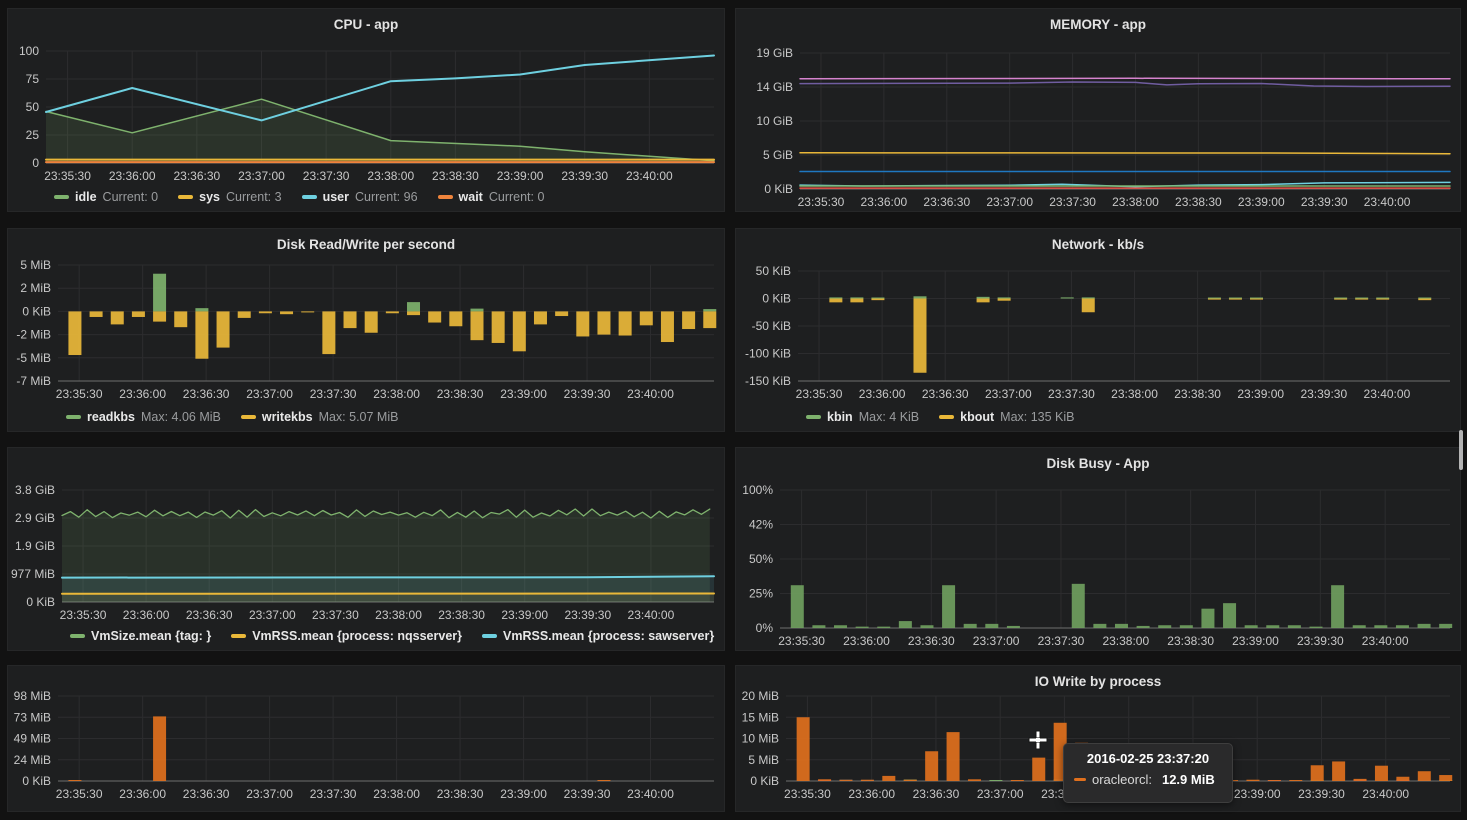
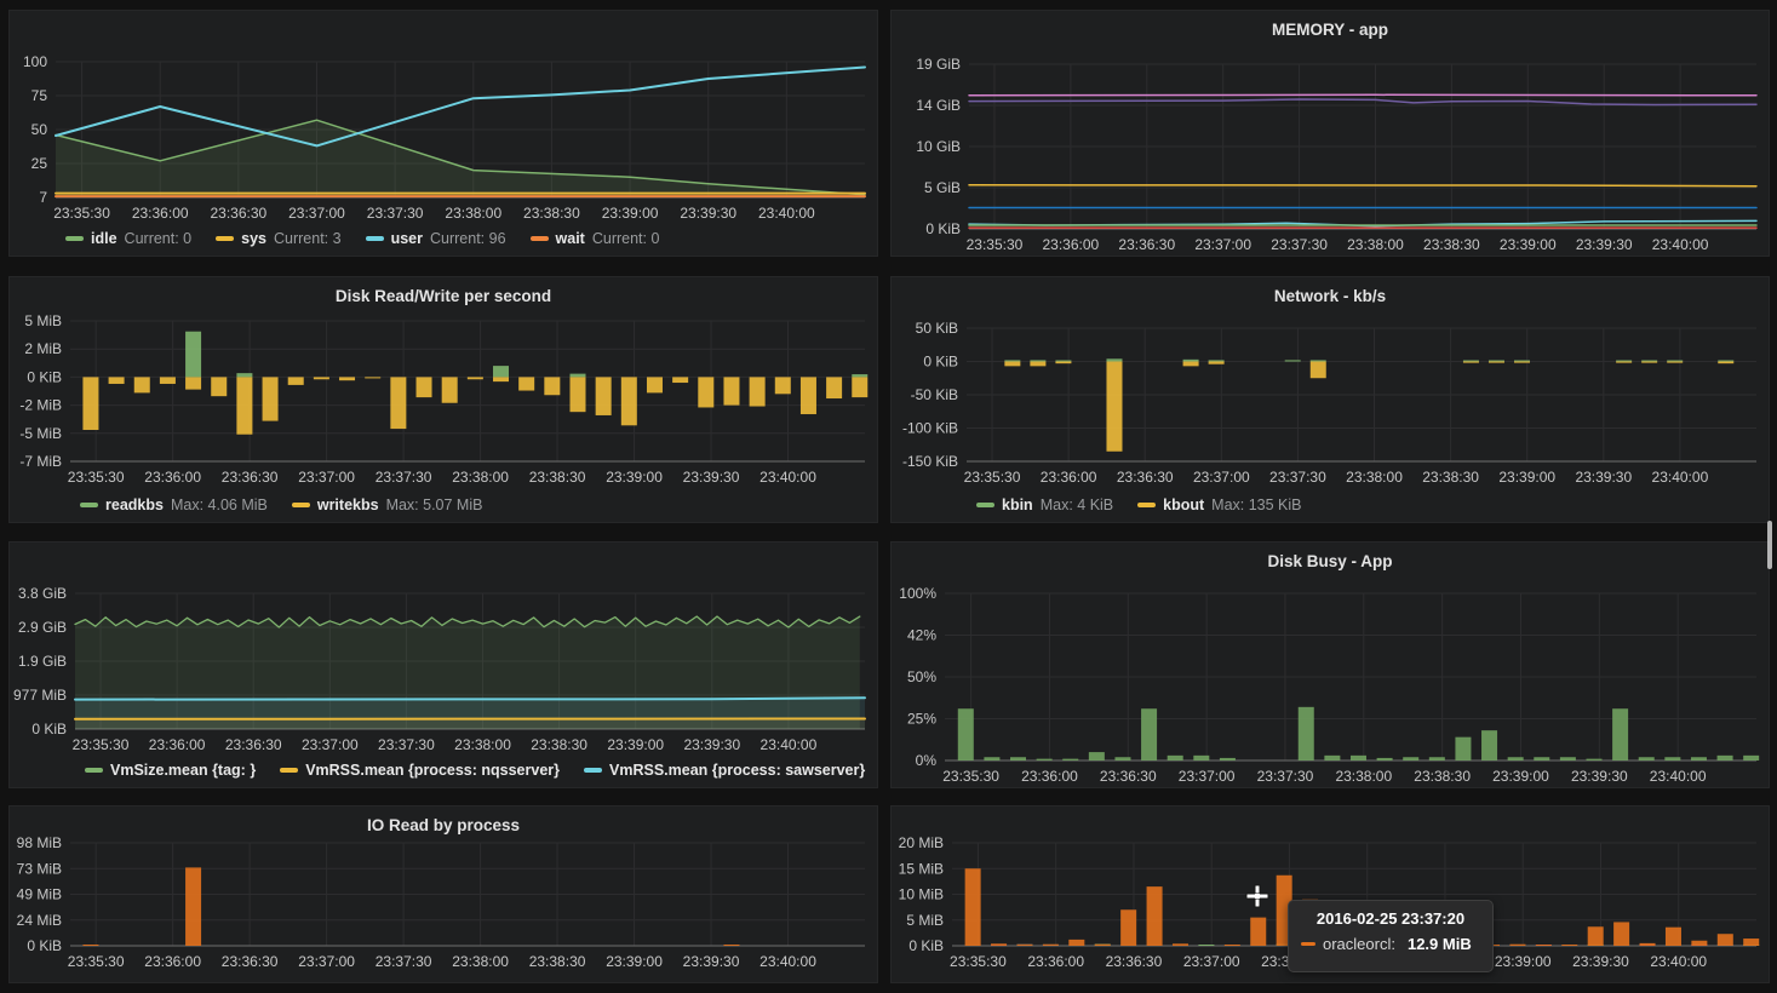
- CPU - app
- 0
+ 7
  25
  50
  75
  100
  23:35:30
  23:36:00
  23:36:30
  23:37:00
  23:37:30
  23:38:00
  23:38:30
  23:39:00
  23:39:30
  23:40:00
  idle
  Current: 0
  sys
  Current: 3
  user
  Current: 96
  wait
  Current: 0
  MEMORY - app
  0 KiB
  5 GiB
  10 GiB
  14 GiB
  19 GiB
  23:35:30
  23:36:00
  23:36:30
  23:37:00
  23:37:30
  23:38:00
  23:38:30
  23:39:00
  23:39:30
  23:40:00
  Disk Read/Write per second
  5 MiB
  2 MiB
  0 KiB
  -2 MiB
  -5 MiB
  -7 MiB
  23:35:30
  23:36:00
  23:36:30
  23:37:00
  23:37:30
  23:38:00
  23:38:30
  23:39:00
  23:39:30
  23:40:00
  readkbs
  Max: 4.06 MiB
  writekbs
  Max: 5.07 MiB
  Network - kb/s
  50 KiB
  0 KiB
  -50 KiB
  -100 KiB
  -150 KiB
  23:35:30
  23:36:00
  23:36:30
  23:37:00
  23:37:30
  23:38:00
  23:38:30
  23:39:00
  23:39:30
  23:40:00
  kbin
  Max: 4 KiB
  kbout
  Max: 135 KiB
  0 KiB
  977 MiB
  1.9 GiB
  2.9 GiB
  3.8 GiB
  23:35:30
  23:36:00
  23:36:30
  23:37:00
  23:37:30
  23:38:00
  23:38:30
  23:39:00
  23:39:30
  23:40:00
  VmSize.mean {tag: }
  VmRSS.mean {process: nqsserver}
  VmRSS.mean {process: sawserver}
  Disk Busy - App
  0%
  25%
  50%
  42%
  100%
  23:35:30
  23:36:00
  23:36:30
  23:37:00
  23:37:30
  23:38:00
  23:38:30
  23:39:00
  23:39:30
  23:40:00
+ IO Read by process
  0 KiB
  24 MiB
  49 MiB
  73 MiB
  98 MiB
  23:35:30
  23:36:00
  23:36:30
  23:37:00
  23:37:30
  23:38:00
  23:38:30
  23:39:00
  23:39:30
  23:40:00
- IO Write by process
  0 KiB
  5 MiB
  10 MiB
  15 MiB
  20 MiB
  23:35:30
  23:36:00
  23:36:30
  23:37:00
  23:39:00
  23:39:30
  23:40:00
  2016-02-25 23:37:20
  oracleorcl:
  12.9 MiB
